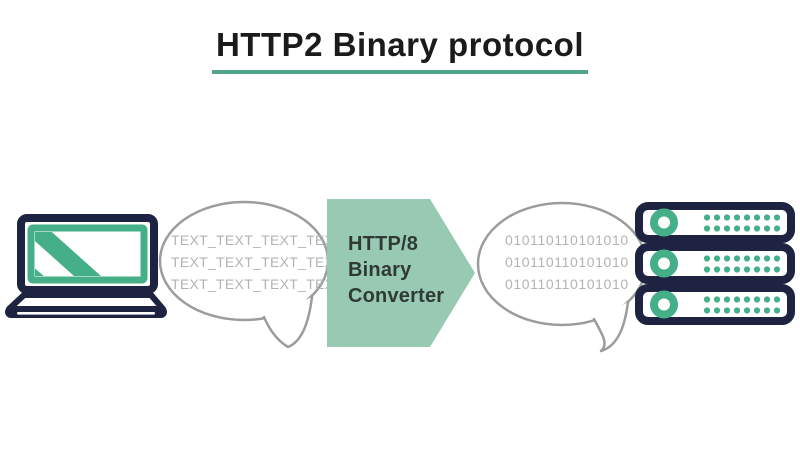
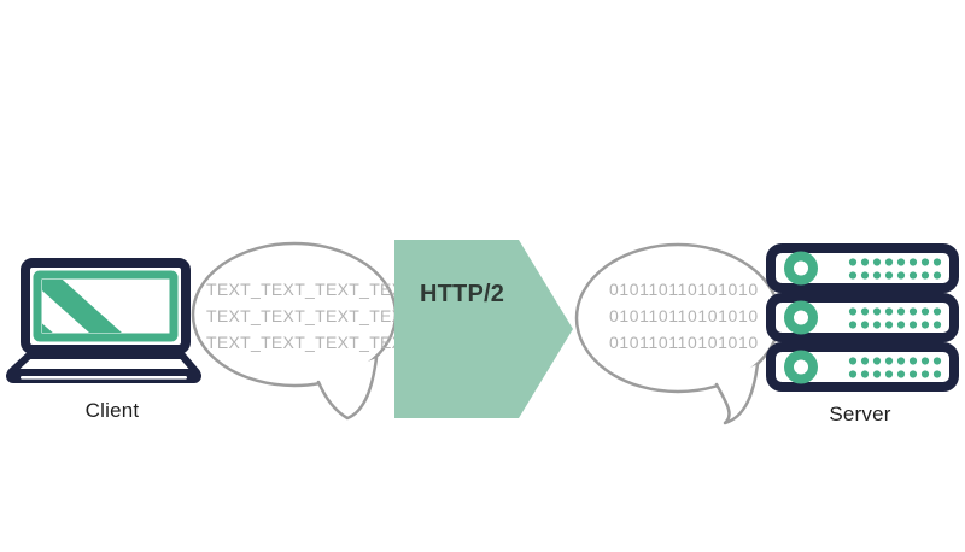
- HTTP2 Binary protocol
  TEXT_TEXT_TEXT_TE
  TEXT_TEXT_TEXT_TE
  TEXT_TEXT_TEXT_TE
- HTTP/8
+ HTTP/2
- Binary
- Converter
  010110110101010
  010110110101010
  010110110101010
+ Client
+ Server
